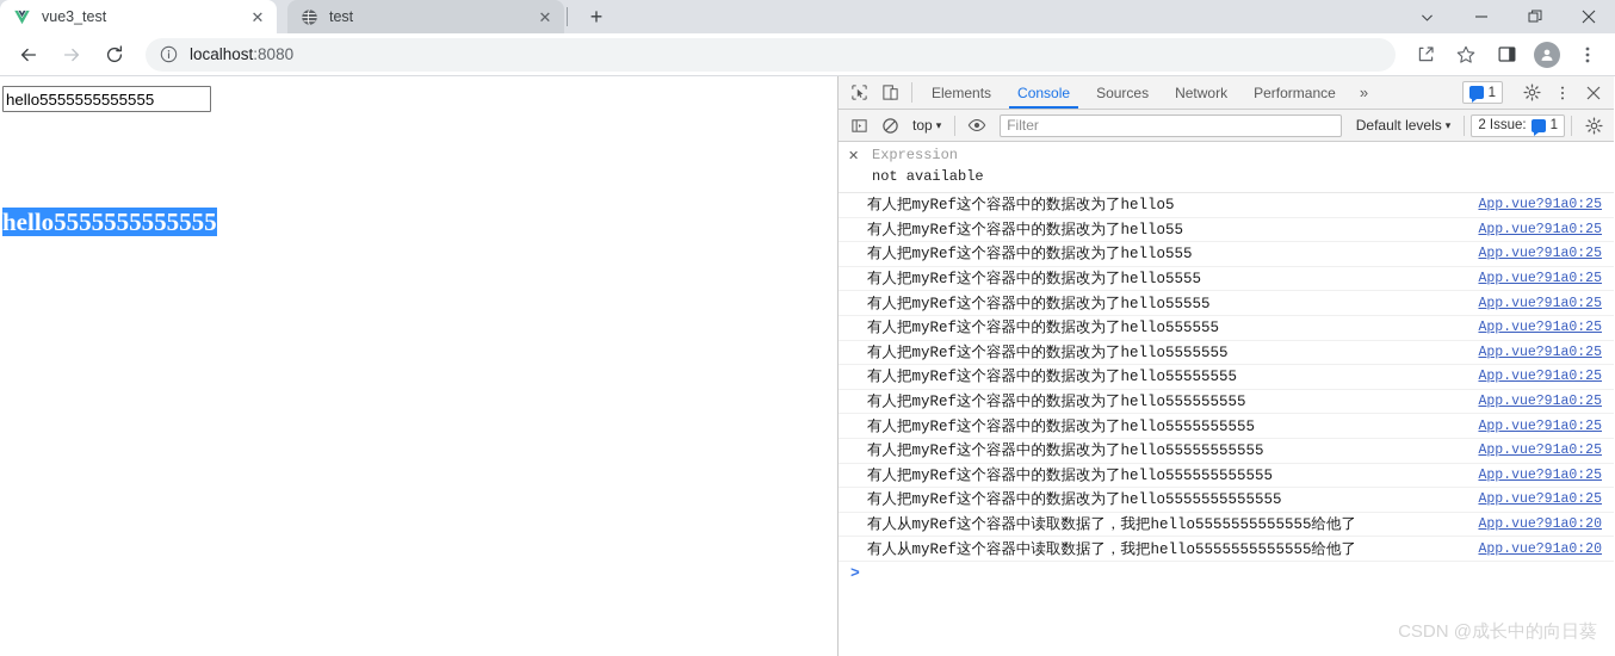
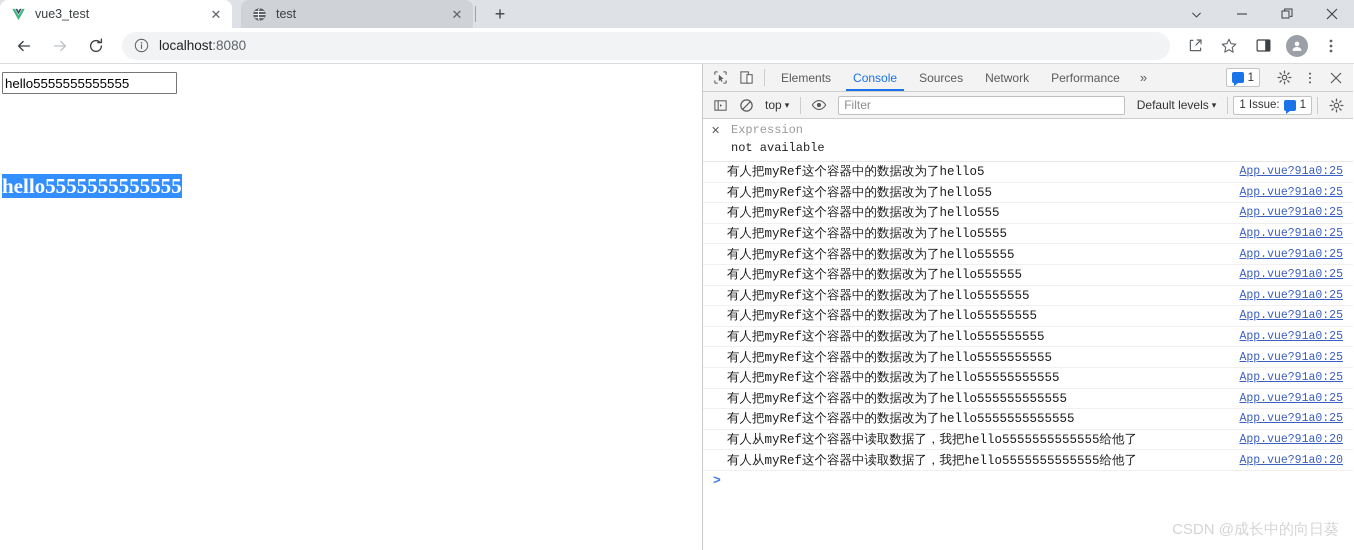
  vue3_test
  ✕
  test
  ✕
  +
  localhost:8080
  hello5555555555555
  hello5555555555555
  Elements
  Console
  Sources
  Network
  Performance
  »
  1
  top
  ▾
  Filter
  Default levels
  ▾
- 2 Issue:
+ 1 Issue:
  1
  ✕
  Expression
  not available
  有人把myRef这个容器中的数据改为了hello5
  App.vue?91a0:25
  有人把myRef这个容器中的数据改为了hello55
  App.vue?91a0:25
  有人把myRef这个容器中的数据改为了hello555
  App.vue?91a0:25
  有人把myRef这个容器中的数据改为了hello5555
  App.vue?91a0:25
  有人把myRef这个容器中的数据改为了hello55555
  App.vue?91a0:25
  有人把myRef这个容器中的数据改为了hello555555
  App.vue?91a0:25
  有人把myRef这个容器中的数据改为了hello5555555
  App.vue?91a0:25
  有人把myRef这个容器中的数据改为了hello55555555
  App.vue?91a0:25
  有人把myRef这个容器中的数据改为了hello555555555
  App.vue?91a0:25
  有人把myRef这个容器中的数据改为了hello5555555555
  App.vue?91a0:25
  有人把myRef这个容器中的数据改为了hello55555555555
  App.vue?91a0:25
  有人把myRef这个容器中的数据改为了hello555555555555
  App.vue?91a0:25
  有人把myRef这个容器中的数据改为了hello5555555555555
  App.vue?91a0:25
  有人从myRef这个容器中读取数据了，我把hello5555555555555给他了
  App.vue?91a0:20
  有人从myRef这个容器中读取数据了，我把hello5555555555555给他了
  App.vue?91a0:20
  >
  CSDN @成长中的向日葵
